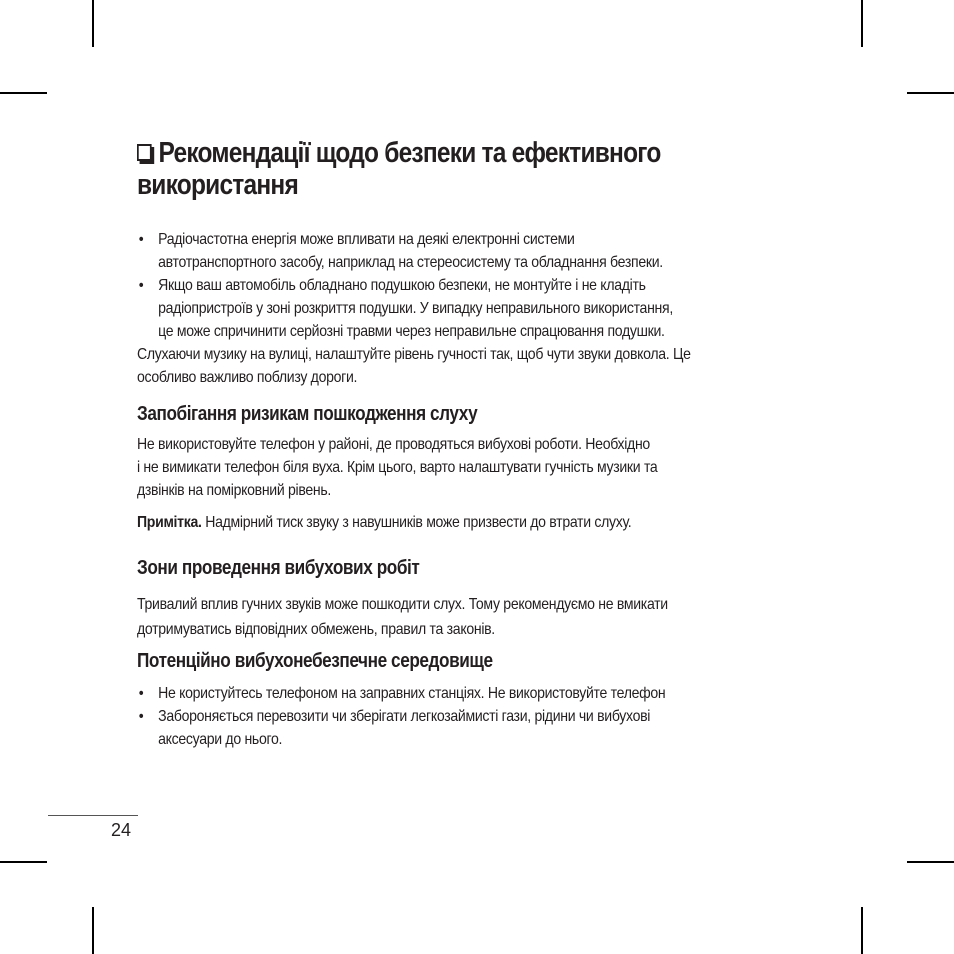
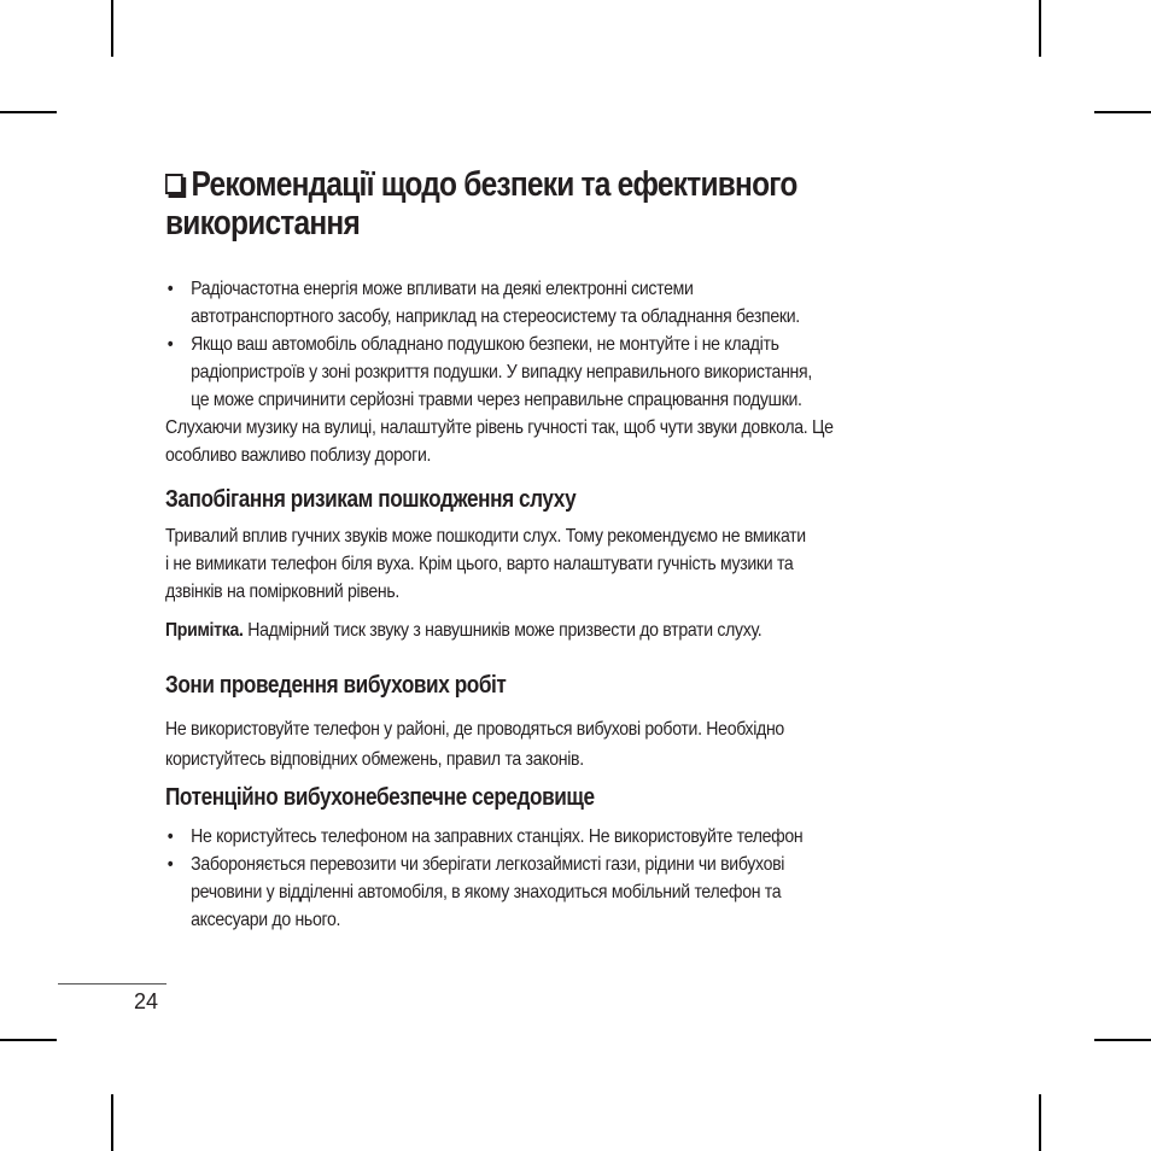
  Рекомендації щодо безпеки та ефективного
  використання
  •
  Радіочастотна енергія може впливати на деякі електронні системи
  автотранспортного засобу, наприклад на стереосистему та обладнання безпеки.
  •
  Якщо ваш автомобіль обладнано подушкою безпеки, не монтуйте і не кладіть
  радіопристроїв у зоні розкриття подушки. У випадку неправильного використання,
  це може спричинити серйозні травми через неправильне спрацювання подушки.
  Слухаючи музику на вулиці, налаштуйте рівень гучності так, щоб чути звуки довкола. Це
  особливо важливо поблизу дороги.
  Запобігання ризикам пошкодження слуху
- Не використовуйте телефон у районі, де проводяться вибухові роботи. Необхідно
+ Тривалий вплив гучних звуків може пошкодити слух. Тому рекомендуємо не вмикати
  і не вимикати телефон біля вуха. Крім цього, варто налаштувати гучність музики та
  дзвінків на помірковний рівень.
  Примітка. Надмірний тиск звуку з навушників може призвести до втрати слуху.
  Зони проведення вибухових робіт
- Тривалий вплив гучних звуків може пошкодити слух. Тому рекомендуємо не вмикати
+ Не використовуйте телефон у районі, де проводяться вибухові роботи. Необхідно
- дотримуватись відповідних обмежень, правил та законів.
+ користуйтесь відповідних обмежень, правил та законів.
  Потенційно вибухонебезпечне середовище
  •
  Не користуйтесь телефоном на заправних станціях. Не використовуйте телефон
  •
  Забороняється перевозити чи зберігати легкозаймисті гази, рідини чи вибухові
+ речовини у відділенні автомобіля, в якому знаходиться мобільний телефон та
  аксесуари до нього.
  24
